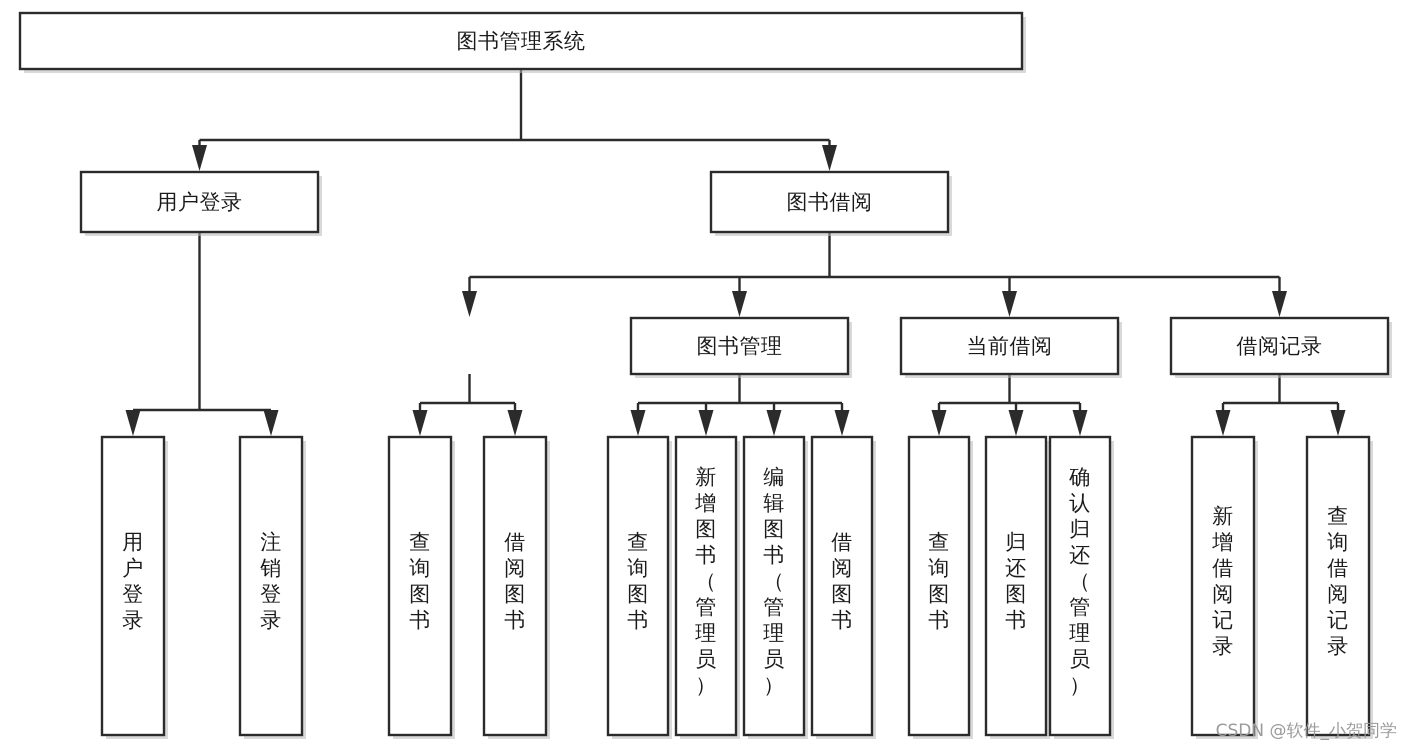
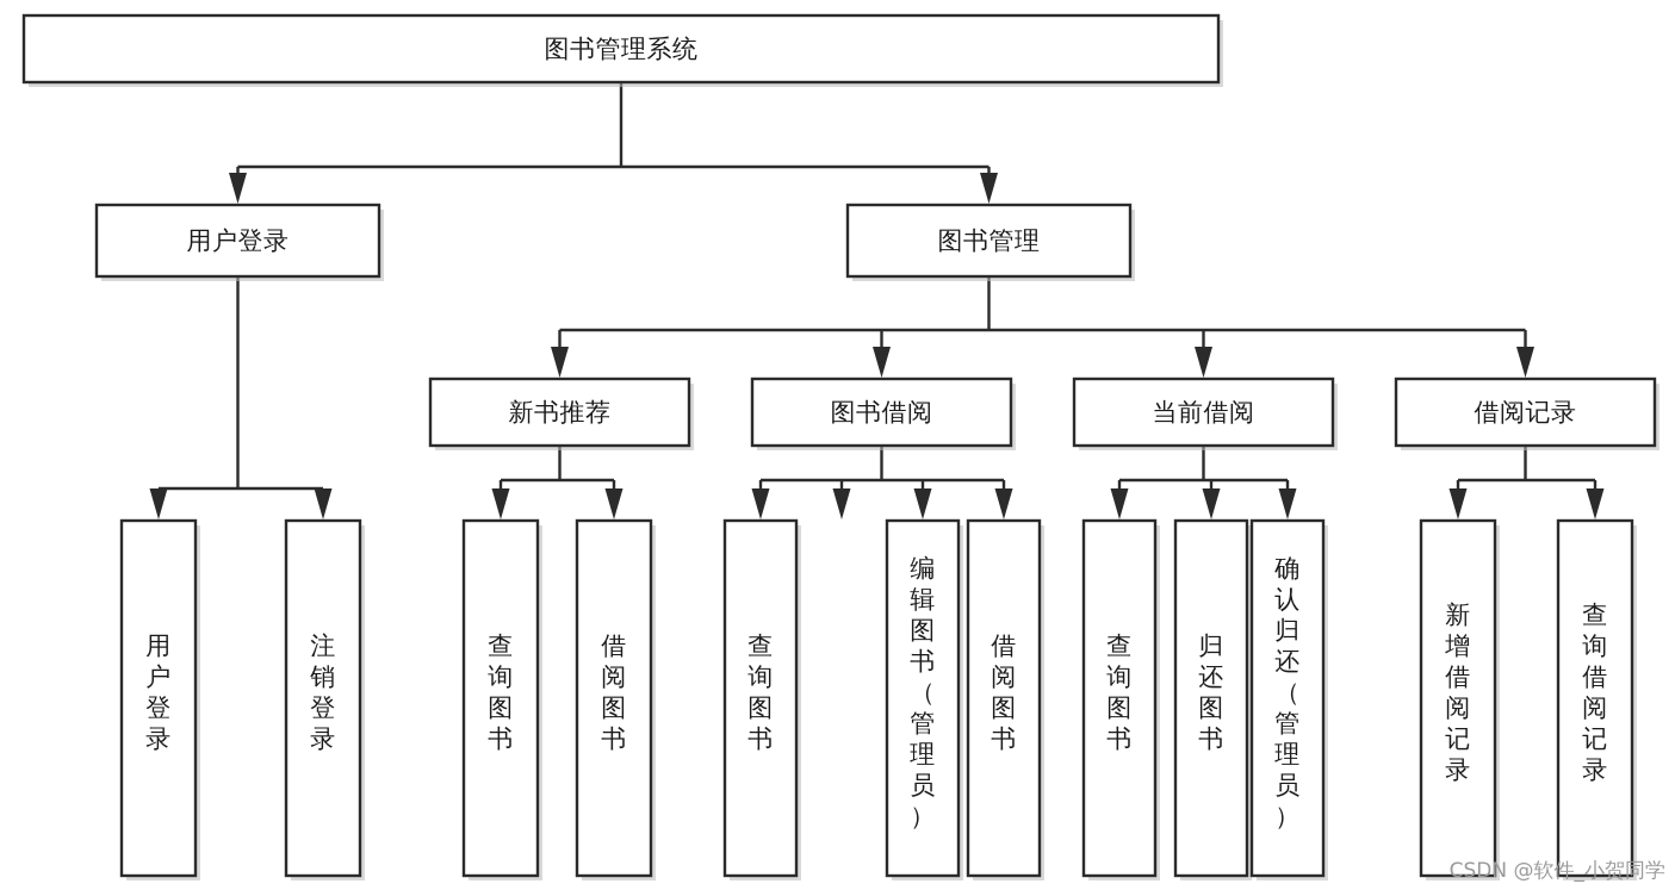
  图书管理系统
  用户登录
- 图书借阅
+ 图书管理
+ 新书推荐
- 图书管理
+ 图书借阅
  当前借阅
  借阅记录
  用户登录
  注销登录
  查询图书
  借阅图书
  查询图书
- 新增图书（管理员）
  编辑图书（管理员）
  借阅图书
  查询图书
  归还图书
  确认归还（管理员）
  新增借阅记录
  查询借阅记录
  CSDN @软件_小贺同学
